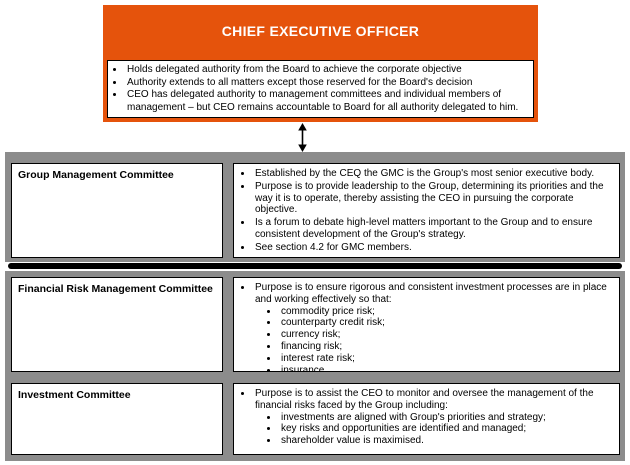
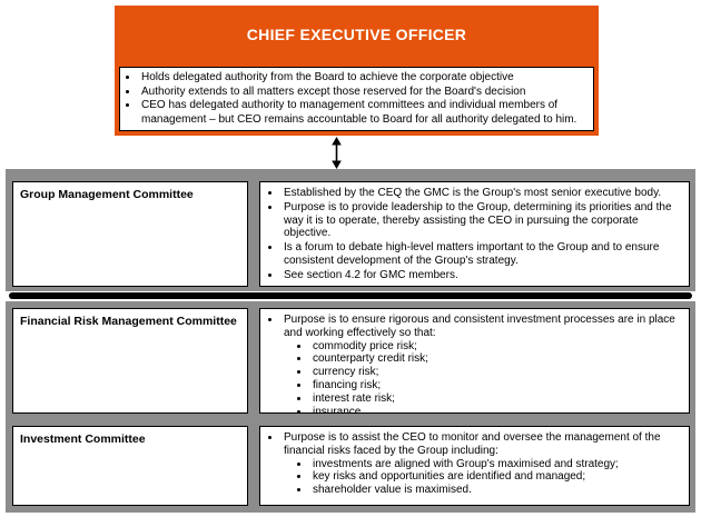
  CHIEF EXECUTIVE OFFICER
  Holds delegated authority from the Board to achieve the corporate objective
  Authority extends to all matters except those reserved for the Board's decision
  CEO has delegated authority to management committees and individual members of management – but CEO remains accountable to Board for all authority delegated to him.
  Group Management Committee
  Established by the CEQ the GMC is the Group's most senior executive body.
  Purpose is to provide leadership to the Group, determining its priorities and the way it is to operate, thereby assisting the CEO in pursuing the corporate objective.
  Is a forum to debate high-level matters important to the Group and to ensure consistent development of the Group's strategy.
  See section 4.2 for GMC members.
  Financial Risk Management Committee
  Purpose is to ensure rigorous and consistent investment processes are in place and working effectively so that:
  commodity price risk;
  counterparty credit risk;
  currency risk;
  financing risk;
  interest rate risk;
  insurance.
  Investment Committee
  Purpose is to assist the CEO to monitor and oversee the management of the financial risks faced by the Group including:
- investments are aligned with Group's priorities and strategy;
+ investments are aligned with Group's maximised and strategy;
  key risks and opportunities are identified and managed;
  shareholder value is maximised.
